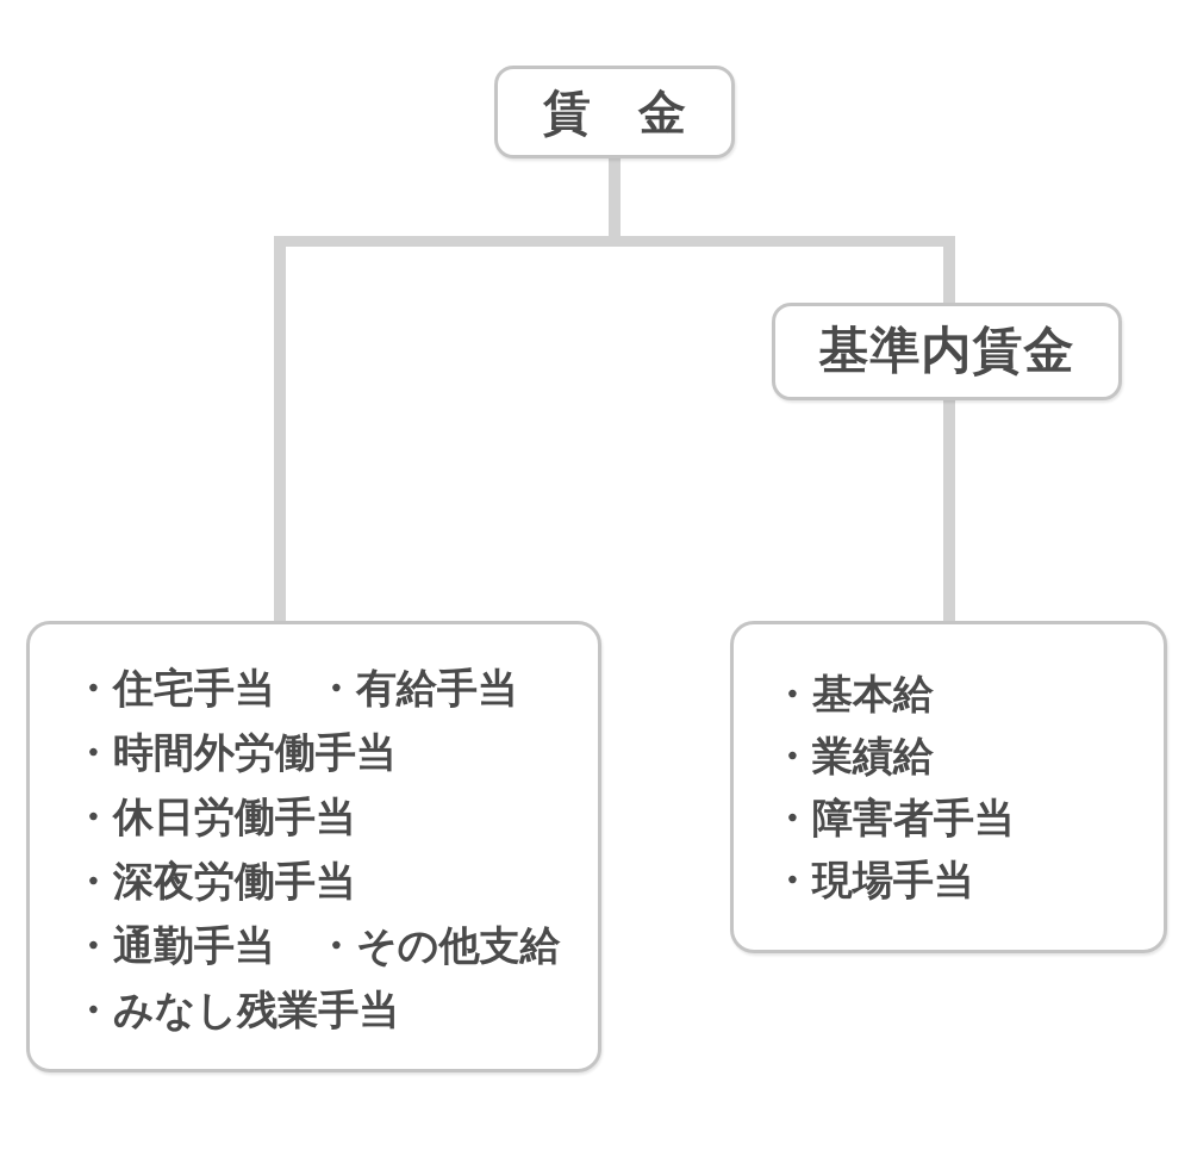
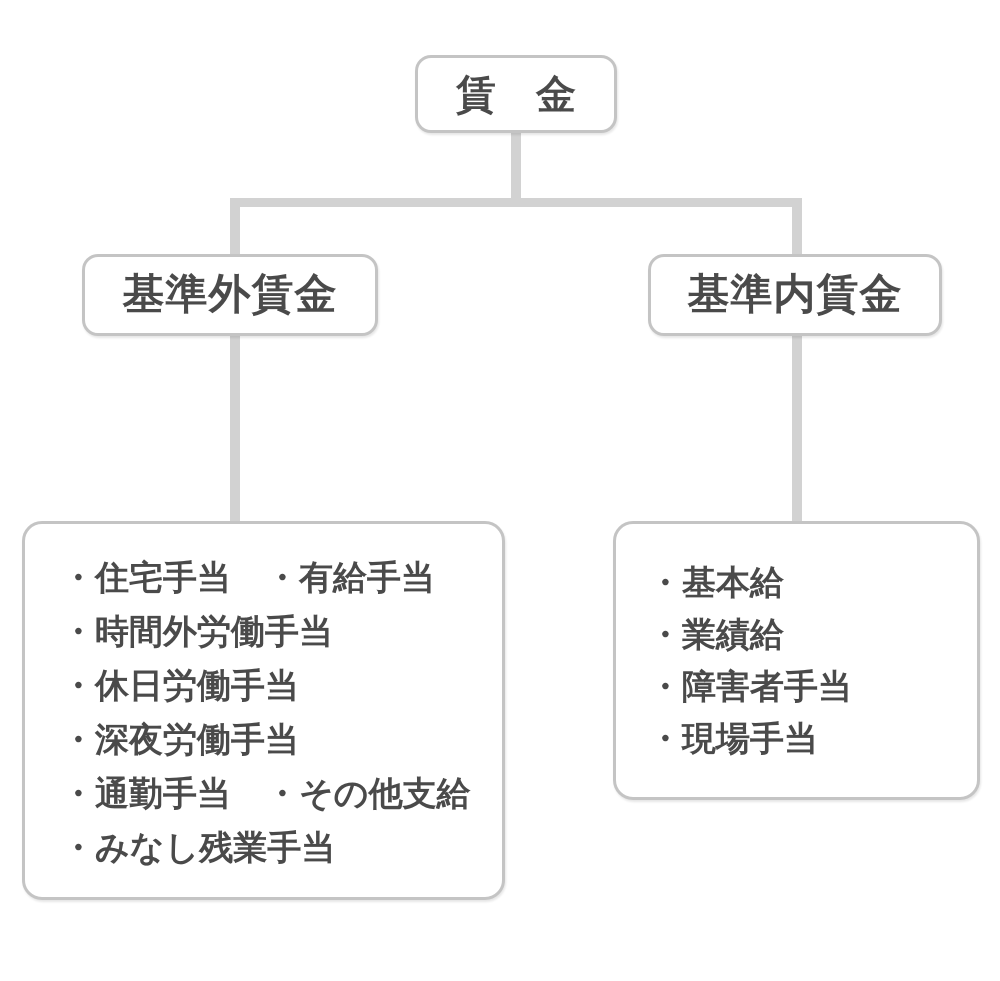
  賃 金
+ 基準外賃金
  基準内賃金
  ・住宅手当 ・有給手当
  ・時間外労働手当
  ・休日労働手当
  ・深夜労働手当
  ・通勤手当 ・その他支給
  ・みなし残業手当
  ・基本給
  ・業績給
  ・障害者手当
  ・現場手当
